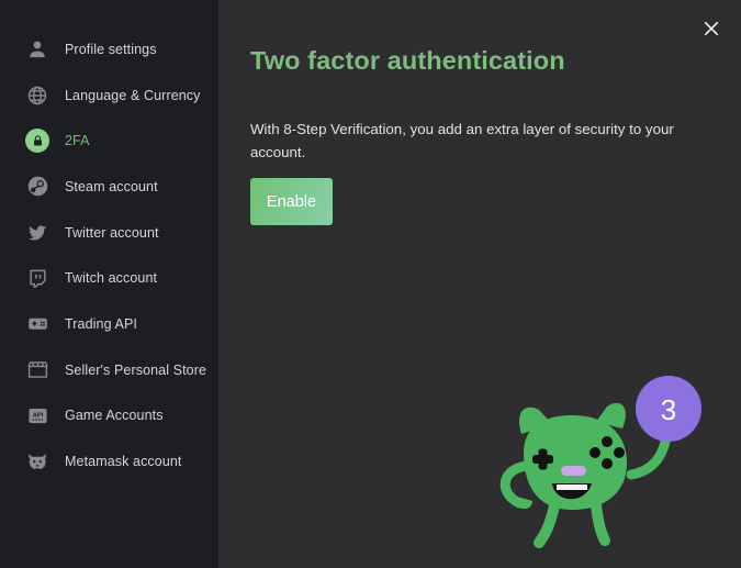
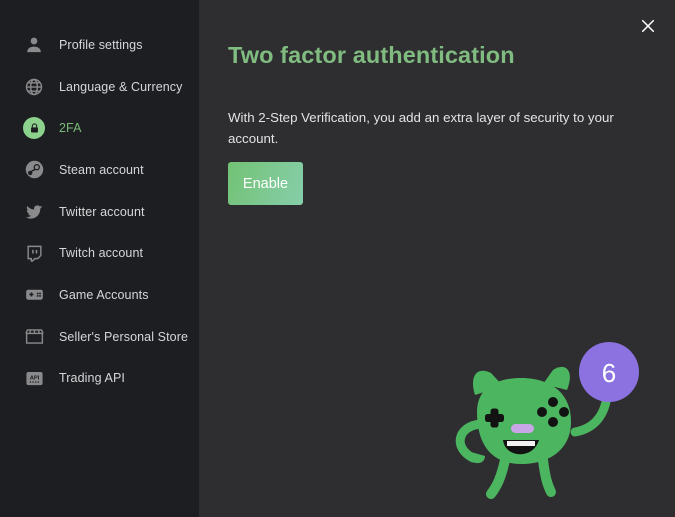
  Profile settings
  Language & Currency
  2FA
  Steam account
  Twitter account
  Twitch account
- Trading API
+ Game Accounts
  Seller's Personal Store
- Game Accounts
+ Trading API
- Metamask account
  Two factor authentication
- With 8-Step Verification, you add an extra layer of security to your account.
+ With 2-Step Verification, you add an extra layer of security to your account.
  Enable
- 3
+ 6
